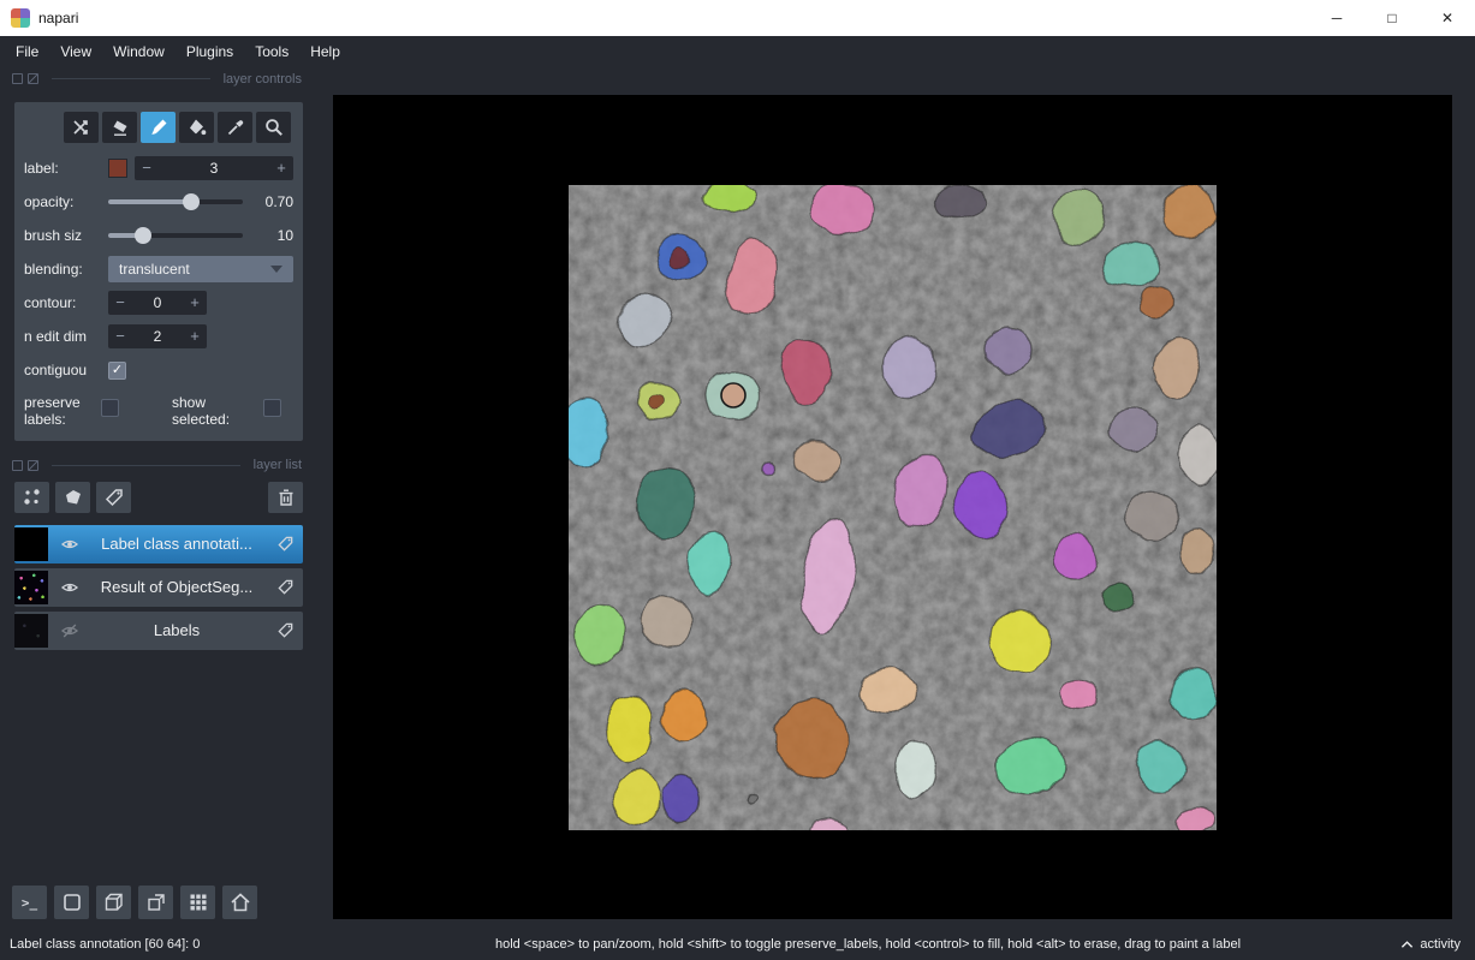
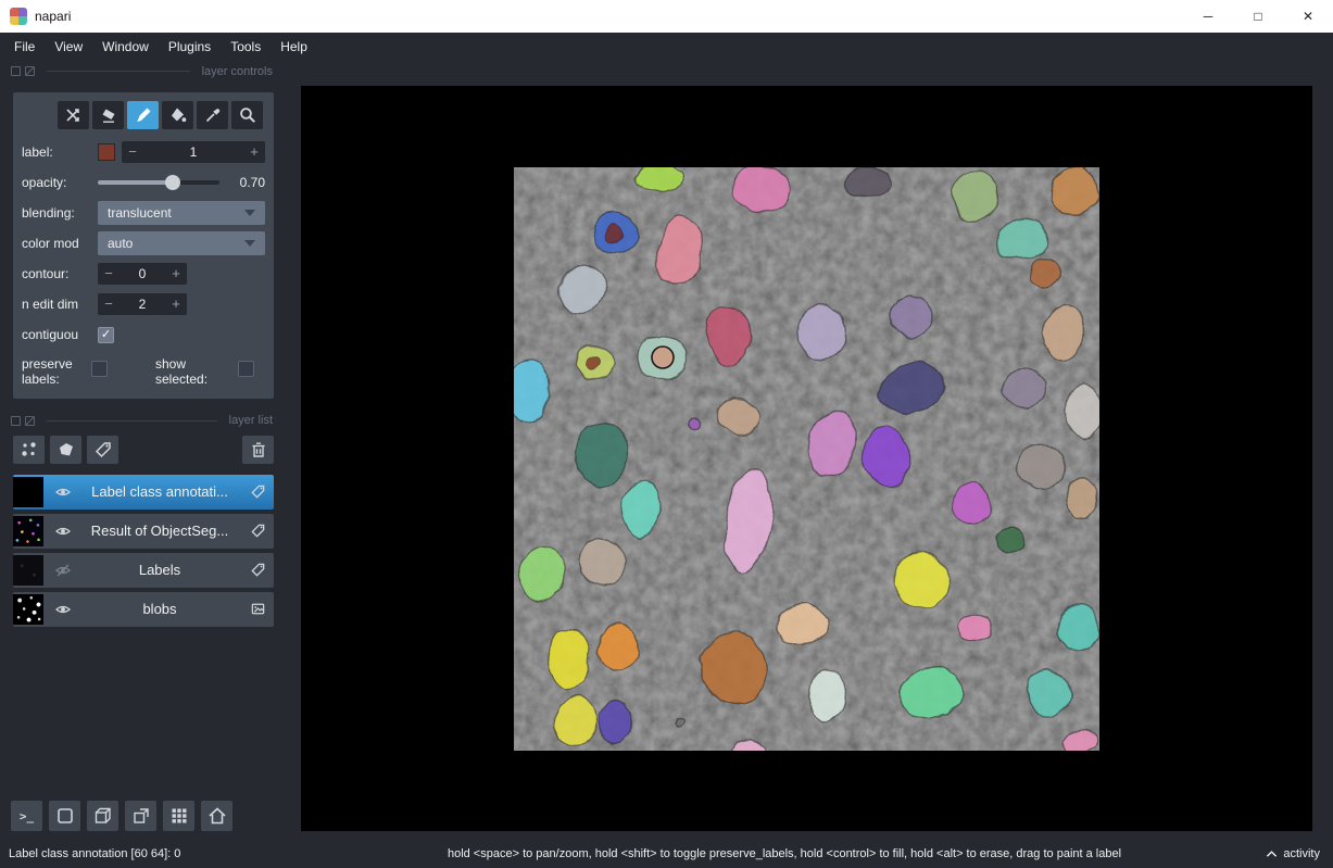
  napari
  ─
  □
  ✕
  File
  View
  Window
  Plugins
  Tools
  Help
  layer controls
  label:
  −
- 3
+ 1
  +
  opacity:
  0.70
- brush siz
- 10
  blending:
  translucent
+ color mod
+ auto
  contour:
  −
  0
  +
  n edit dim
  −
  2
  +
  contiguou
  preserve labels:
  show selected:
  layer list
  Label class annotati...
  Result of ObjectSeg...
  Labels
+ blobs
  >_
  Label class annotation [60 64]: 0
  hold <space> to pan/zoom, hold <shift> to toggle preserve_labels, hold <control> to fill, hold <alt> to erase, drag to paint a label
  activity
